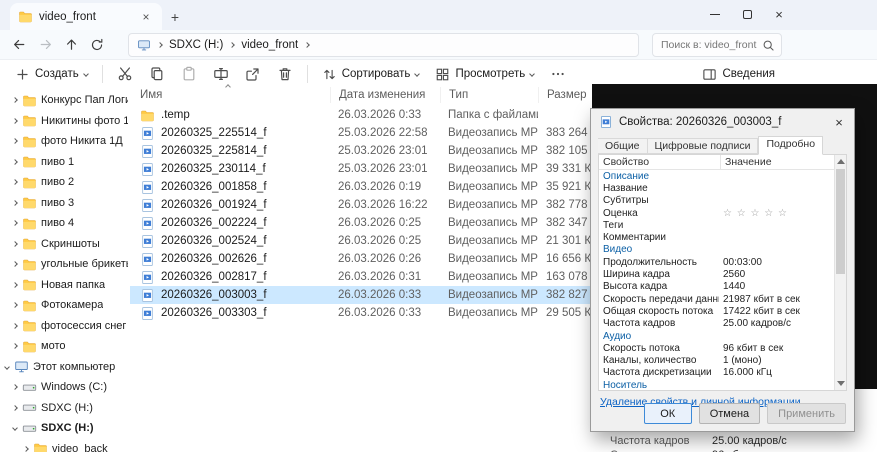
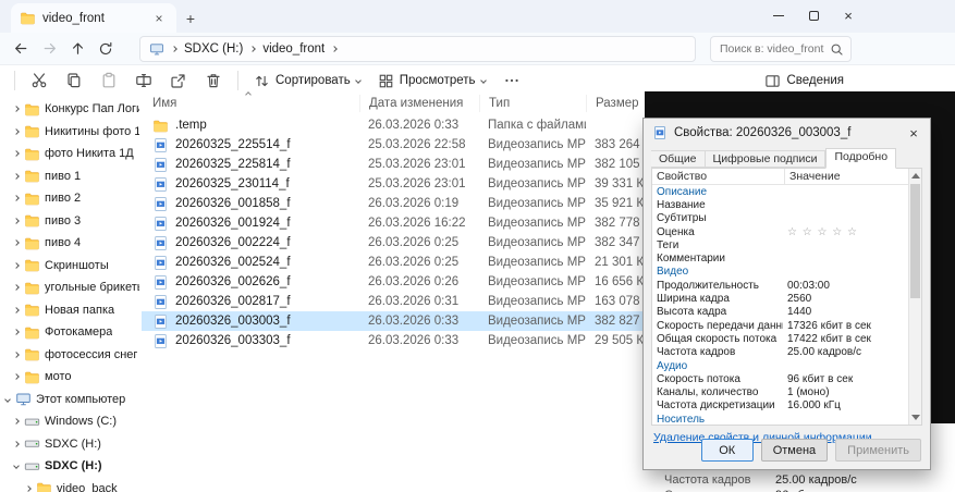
  video_front
  ×
  +
  ×
  SDXC (H:)
  video_front
  Поиск в: video_front
- Создать
  Сортировать
  Просмотреть
  Сведения
  Конкурс Пап Лог
  Никитины фото 1
  фото Никита 1Д
  пиво 1
  пиво 2
  пиво 3
  пиво 4
  Скриншоты
  угольные брикет
  Новая папка
  Фотокамера
  фотосессия снег
  мото
  Этот компьютер
  Windows (C:)
  SDXC (H:)
  SDXC (H:)
  video_back
  Имя
  Дата изменения
  Тип
  Размер
  .temp
  26.03.2026 0:33
  Папка с файлам
  20260325_225514_f
  25.03.2026 22:58
  383 264
  20260325_225814_f
  25.03.2026 23:01
  382 105
  20260325_230114_f
  25.03.2026 23:01
  39 331 К
  20260326_001858_f
  26.03.2026 0:19
  35 921 К
  20260326_001924_f
  26.03.2026 16:22
  382 778
  20260326_002224_f
  26.03.2026 0:25
  382 347
  20260326_002524_f
  26.03.2026 0:25
  21 301 К
  20260326_002626_f
  26.03.2026 0:26
  16 656 К
  20260326_002817_f
  26.03.2026 0:31
  163 078
  20260326_003003_f
  26.03.2026 0:33
  382 827
  20260326_003303_f
  26.03.2026 0:33
  29 505 К
  Частота кадров
  25.00 кадров/с
  Свойства: 20260326_003003_f
  ×
  Общие
  Цифровые подписи
  Подробно
  Свойство
  Значение
  Описание
  Название
  Субтитры
  Оценка
  ☆ ☆ ☆ ☆ ☆
  Теги
  Комментарии
  Видео
  Продолжительность
  00:03:00
  Ширина кадра
  2560
  Высота кадра
  1440
  Скорость передачи данн
- 21987 кбит в сек
+ 17326 кбит в сек
  Общая скорость потока
  17422 кбит в сек
  Частота кадров
  25.00 кадров/с
  Аудио
  Скорость потока
  96 кбит в сек
  Каналы, количество
  1 (моно)
  Частота дискретизации
  16.000 кГц
  Носитель
  Удаление свойств и личной информации
  ОК
  Отмена
  Применить
